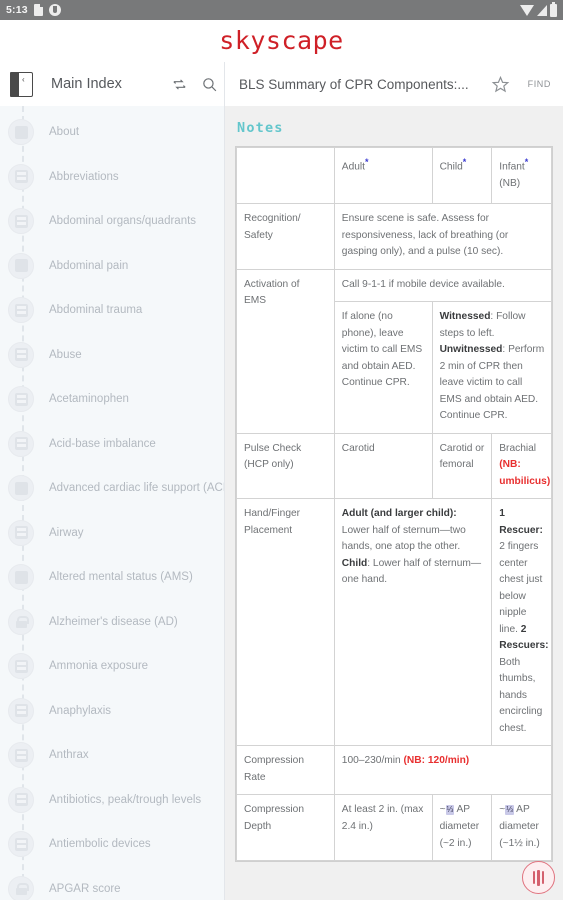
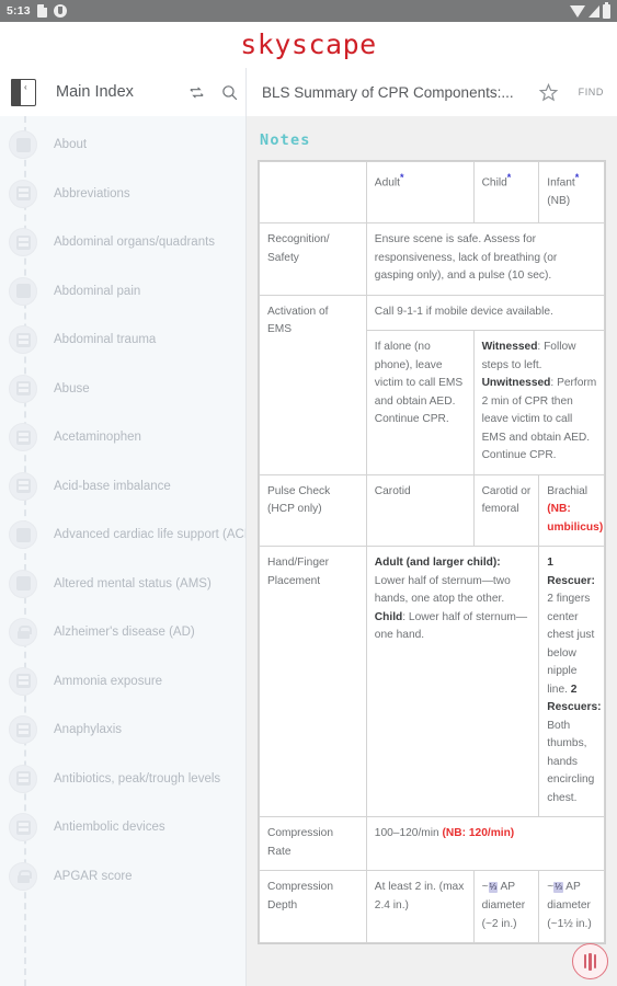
  5:13
  skyscape
  ‹
  Main Index
  BLS Summary of CPR Components:...
  FIND
  About
  Abbreviations
  Abdominal organs/quadrants
  Abdominal pain
  Abdominal trauma
  Abuse
  Acetaminophen
  Acid-base imbalance
  Advanced cardiac life support (AC
- Airway
  Altered mental status (AMS)
  Alzheimer's disease (AD)
  Ammonia exposure
  Anaphylaxis
- Anthrax
  Antibiotics, peak/trough levels
  Antiembolic devices
  APGAR score
  Notes
  	Adult*	Child*	Infant*(NB)
  Recognition/Safety	Ensure scene is safe. Assess for responsiveness, lack of breathing (or gasping only), and a pulse (10 sec).
  Activation ofEMS	Call 9-1-1 if mobile device available.
  If alone (no phone), leave victim to call EMS and obtain AED. Continue CPR.	Witnessed: Follow steps to left. Unwitnessed: Perform 2 min of CPR then leave victim to call EMS and obtain AED. Continue CPR.
  Pulse Check(HCP only)	Carotid	Carotid or femoral	Brachial (NB: umbilicus)
  Hand/FingerPlacement	Adult (and larger child): Lower half of sternum—two hands, one atop the other. Child: Lower half of sternum—one hand.	1 Rescuer: 2 fingers center chest just below nipple line. 2 Rescuers: Both thumbs, hands encircling chest.
- CompressionRate	100–230/min (NB: 120/min)
+ CompressionRate	100–120/min (NB: 120/min)
  CompressionDepth	At least 2 in. (max 2.4 in.)	~⅓ AP diameter (~2 in.)	~⅓ AP diameter (~1½ in.)
